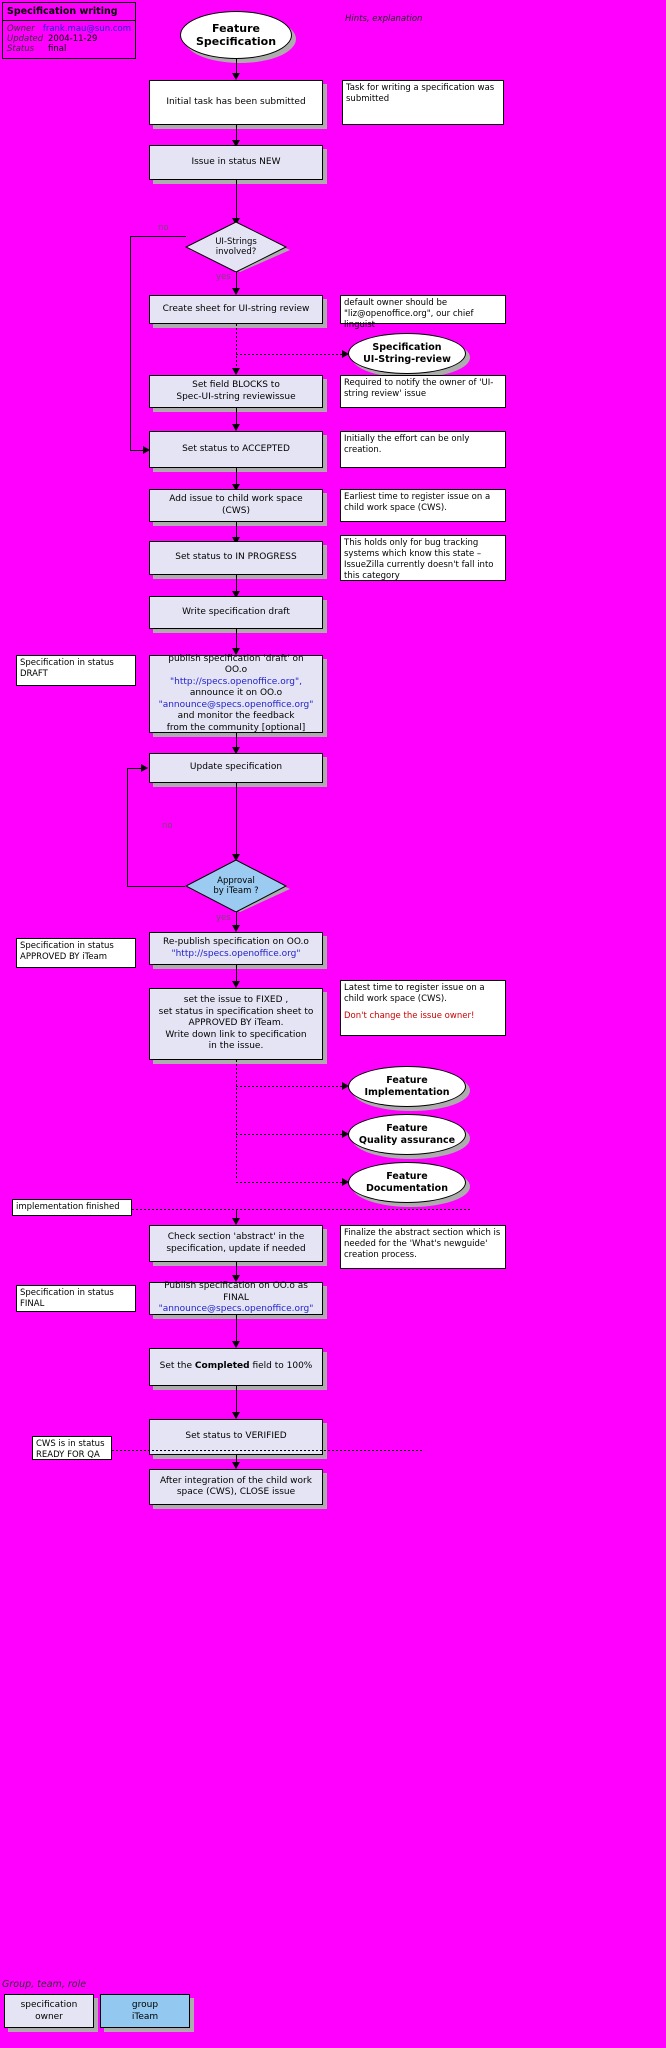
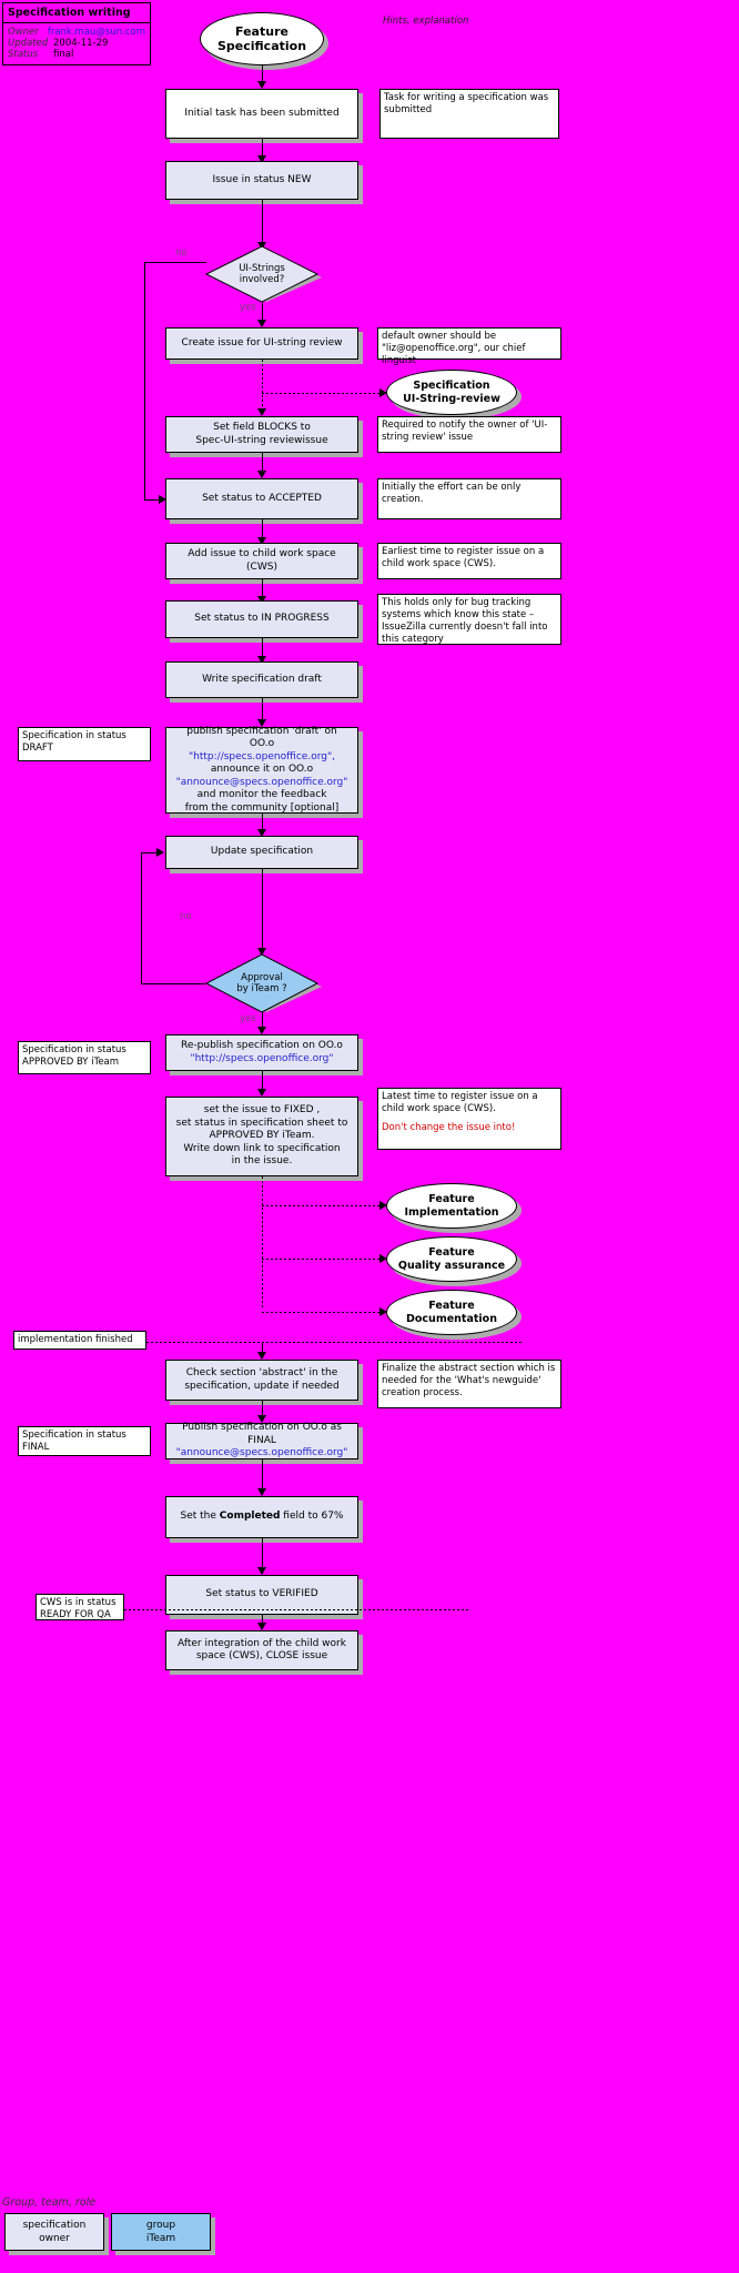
  Specification writing
  Owner
  frank.mau@sun.com
  Updated
  2004-11-29
  Status
  final
  Hints, explanation
  Group, team, role
  Feature
  Specification
  Initial task has been submitted
  Task for writing a specification was submitted
  Issue in status NEW
  UI-Strings
  involved?
  no
  yes
- Create sheet for UI-string review
+ Create issue for UI-string review
  default owner should be
  "liz@openoffice.org", our chief linguist
  Specification
  UI-String-review
  Set field BLOCKS to
  Spec-UI-string reviewissue
  Required to notify the owner of 'UI-string review' issue
  Set status to ACCEPTED
  Initially the effort can be only creation.
  Add issue to child work space (CWS)
  Earliest time to register issue on a child work space (CWS).
  Set status to IN PROGRESS
  This holds only for bug tracking systems which know this state – IssueZilla currently doesn't fall into this category
  Write specification draft
  publish specification 'draft' on OO.o
  "http://specs.openoffice.org",
  announce it on OO.o
  "announce@specs.openoffice.org"
  and monitor the feedback
  from the community [optional]
  Specification in status DRAFT
  Update specification
  no
  Approval
  by iTeam ?
  yes
  Re-publish specification on OO.o
  "http://specs.openoffice.org"
  Specification in status
  APPROVED BY iTeam
  set the issue to FIXED ,
  set status in specification sheet to
  APPROVED BY iTeam.
  Write down link to specification
  in the issue.
  Latest time to register issue on a child work space (CWS).
- Don't change the issue owner!
+ Don't change the issue into!
  Feature
  Implementation
  Feature
  Quality assurance
  Feature
  Documentation
  implementation finished
  Check section 'abstract' in the
  specification, update if needed
  Finalize the abstract section which is needed for the 'What's newguide' creation process.
  Publish specification on OO.o as FINAL
  "announce@specs.openoffice.org"
  Specification in status FINAL
- Set the Completed field to 100%
+ Set the Completed field to 67%
  Set status to VERIFIED
  CWS is in status
  READY FOR QA
  After integration of the child work
  space (CWS), CLOSE issue
  specification
  owner
  group
  iTeam
